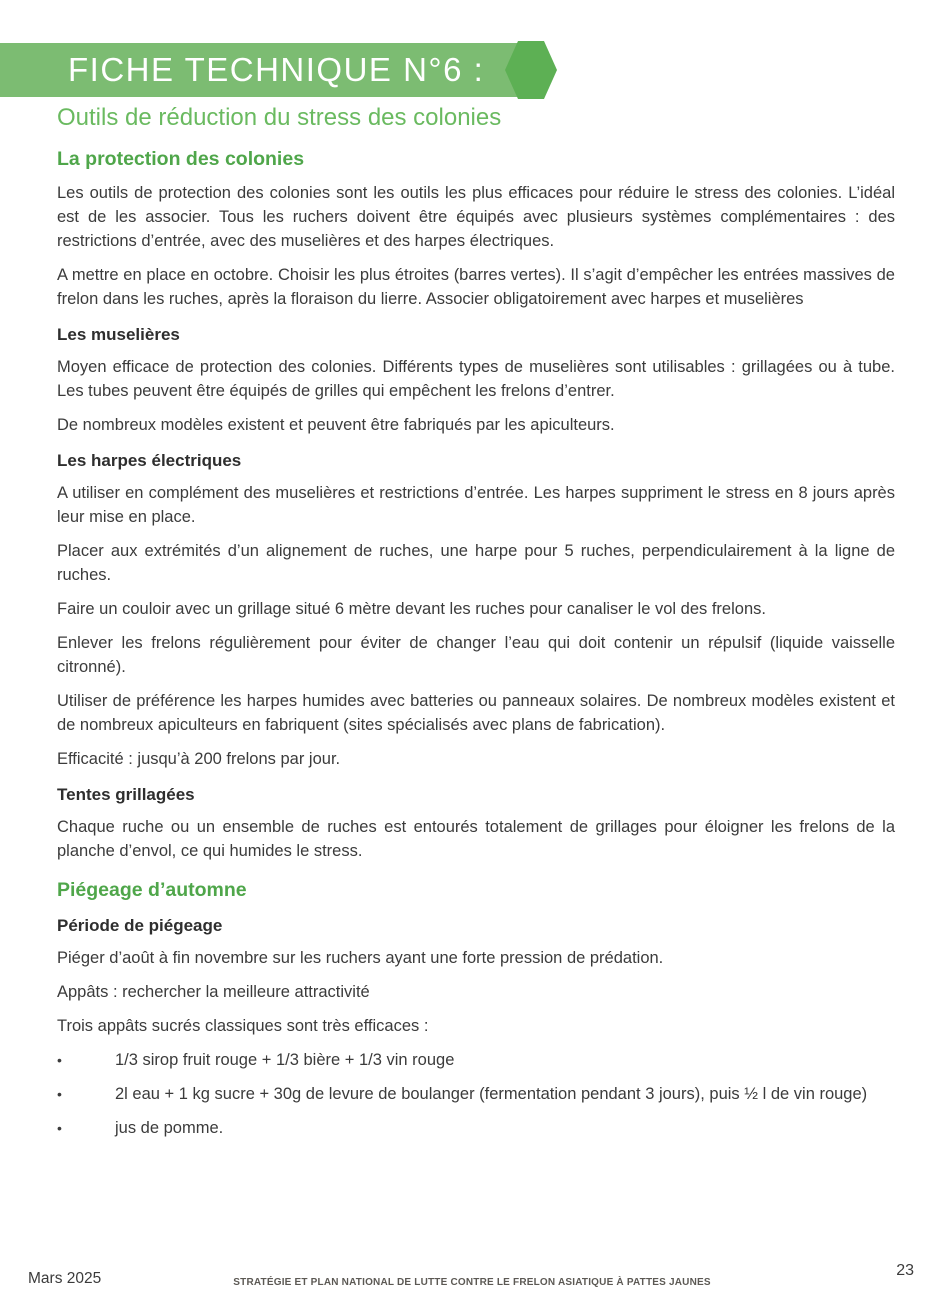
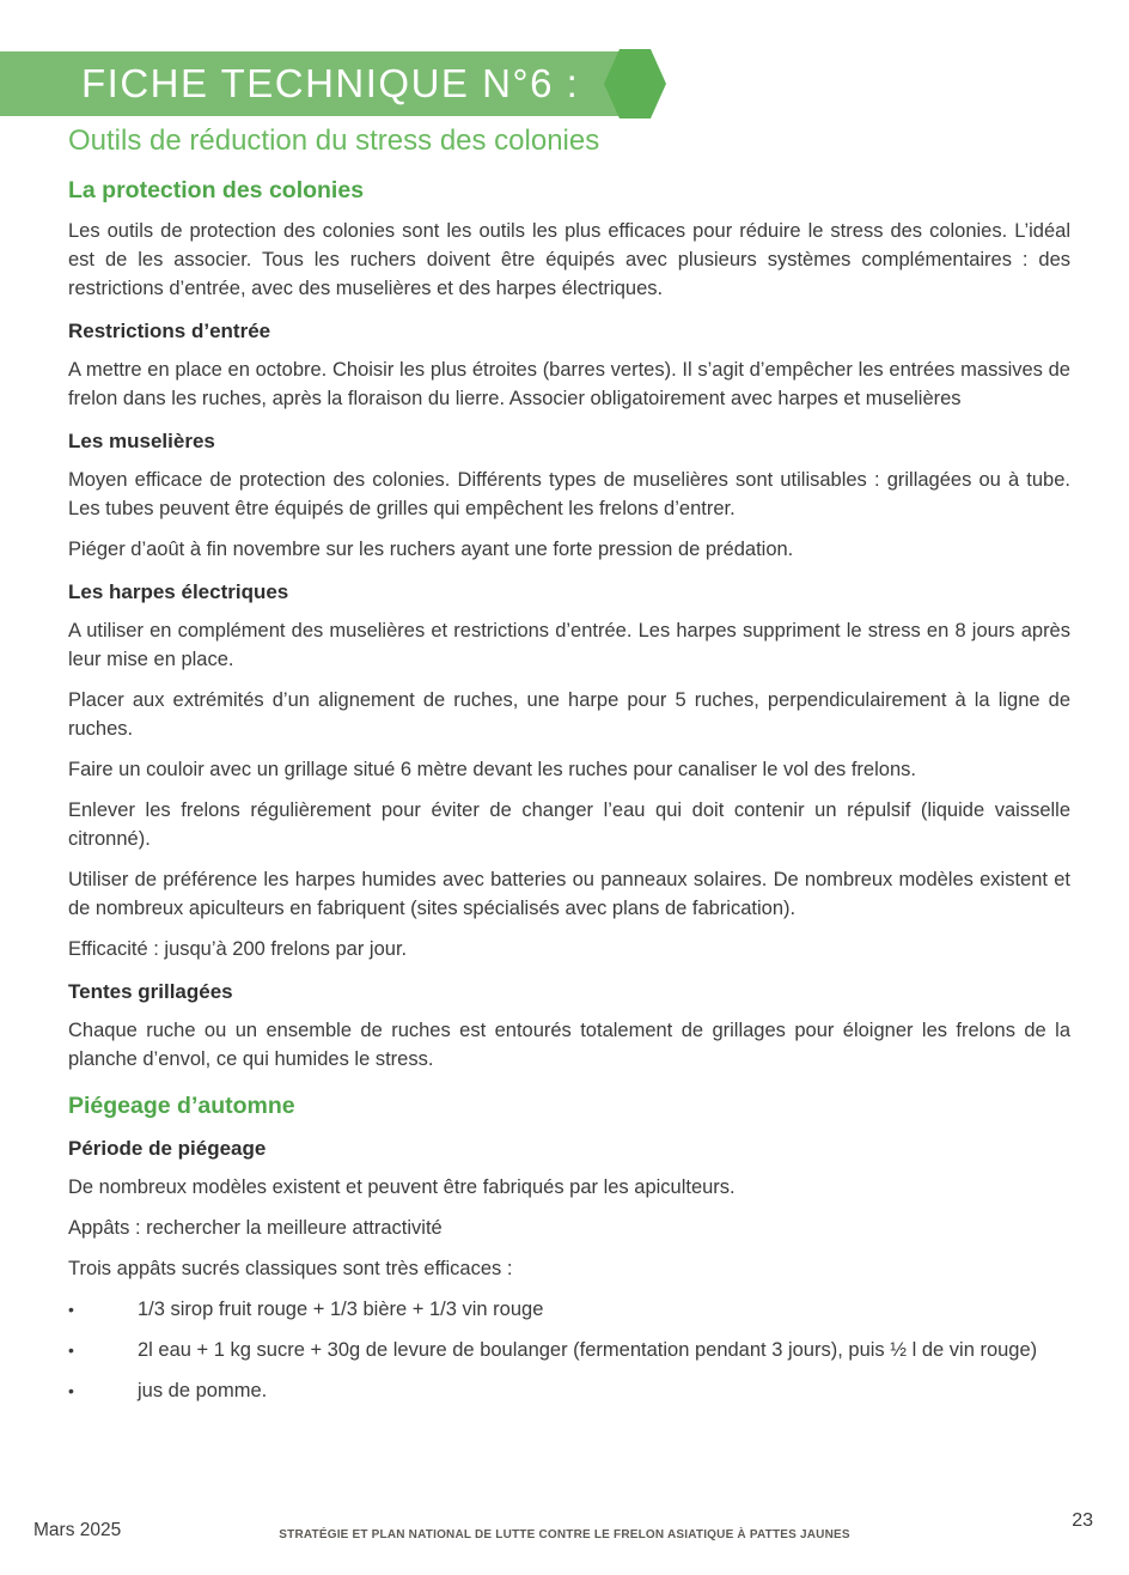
  FICHE TECHNIQUE N°6 :
  Outils de réduction du stress des colonies
  La protection des colonies
  Les outils de protection des colonies sont les outils les plus efficaces pour réduire le stress des colonies. L’idéal est de les associer. Tous les ruchers doivent être équipés avec plusieurs systèmes complémentaires : des restrictions d’entrée, avec des muselières et des harpes électriques.
+ Restrictions d’entrée
  A mettre en place en octobre. Choisir les plus étroites (barres vertes). Il s’agit d’empêcher les entrées massives de frelon dans les ruches, après la floraison du lierre. Associer obligatoirement avec harpes et muselières
  Les muselières
  Moyen efficace de protection des colonies. Différents types de muselières sont utilisables : grillagées ou à tube. Les tubes peuvent être équipés de grilles qui empêchent les frelons d’entrer.
- De nombreux modèles existent et peuvent être fabriqués par les apiculteurs.
+ Piéger d’août à fin novembre sur les ruchers ayant une forte pression de prédation.
  Les harpes électriques
  A utiliser en complément des muselières et restrictions d’entrée. Les harpes suppriment le stress en 8 jours après leur mise en place.
  Placer aux extrémités d’un alignement de ruches, une harpe pour 5 ruches, perpendiculairement à la ligne de ruches.
  Faire un couloir avec un grillage situé 6 mètre devant les ruches pour canaliser le vol des frelons.
  Enlever les frelons régulièrement pour éviter de changer l’eau qui doit contenir un répulsif (liquide vaisselle citronné).
  Utiliser de préférence les harpes humides avec batteries ou panneaux solaires. De nombreux modèles existent et de nombreux apiculteurs en fabriquent (sites spécialisés avec plans de fabrication).
  Efficacité : jusqu’à 200 frelons par jour.
  Tentes grillagées
  Chaque ruche ou un ensemble de ruches est entourés totalement de grillages pour éloigner les frelons de la planche d’envol, ce qui humides le stress.
  Piégeage d’automne
  Période de piégeage
- Piéger d’août à fin novembre sur les ruchers ayant une forte pression de prédation.
+ De nombreux modèles existent et peuvent être fabriqués par les apiculteurs.
  Appâts : rechercher la meilleure attractivité
  Trois appâts sucrés classiques sont très efficaces :
  • 1/3 sirop fruit rouge + 1/3 bière + 1/3 vin rouge
  • 2l eau + 1 kg sucre + 30g de levure de boulanger (fermentation pendant 3 jours), puis ½ l de vin rouge)
  • jus de pomme.
  Mars 2025
  STRATÉGIE ET PLAN NATIONAL DE LUTTE CONTRE LE FRELON ASIATIQUE À PATTES JAUNES
  23
